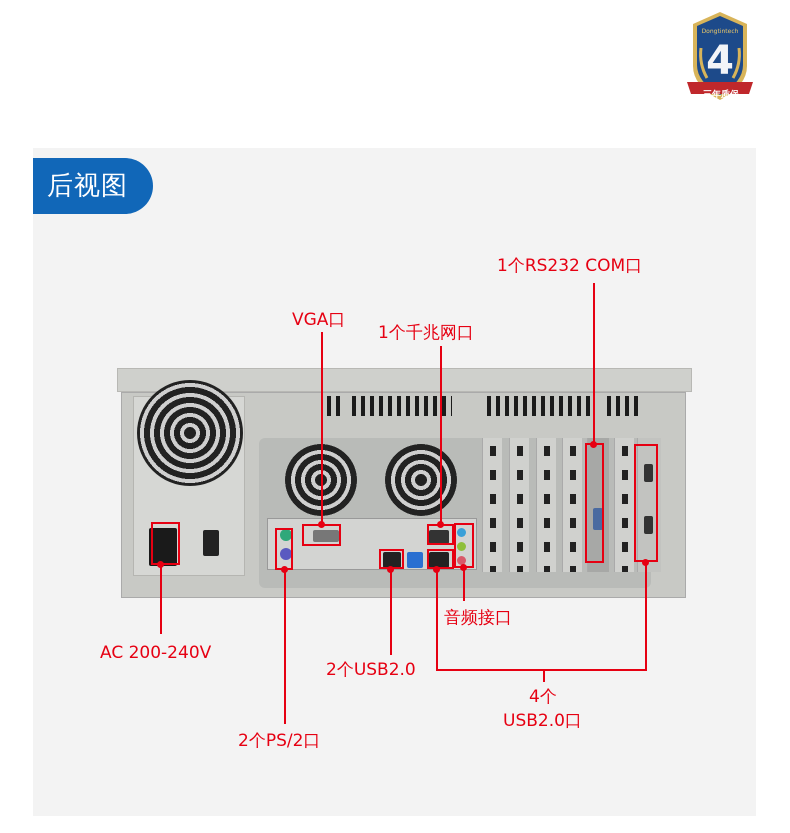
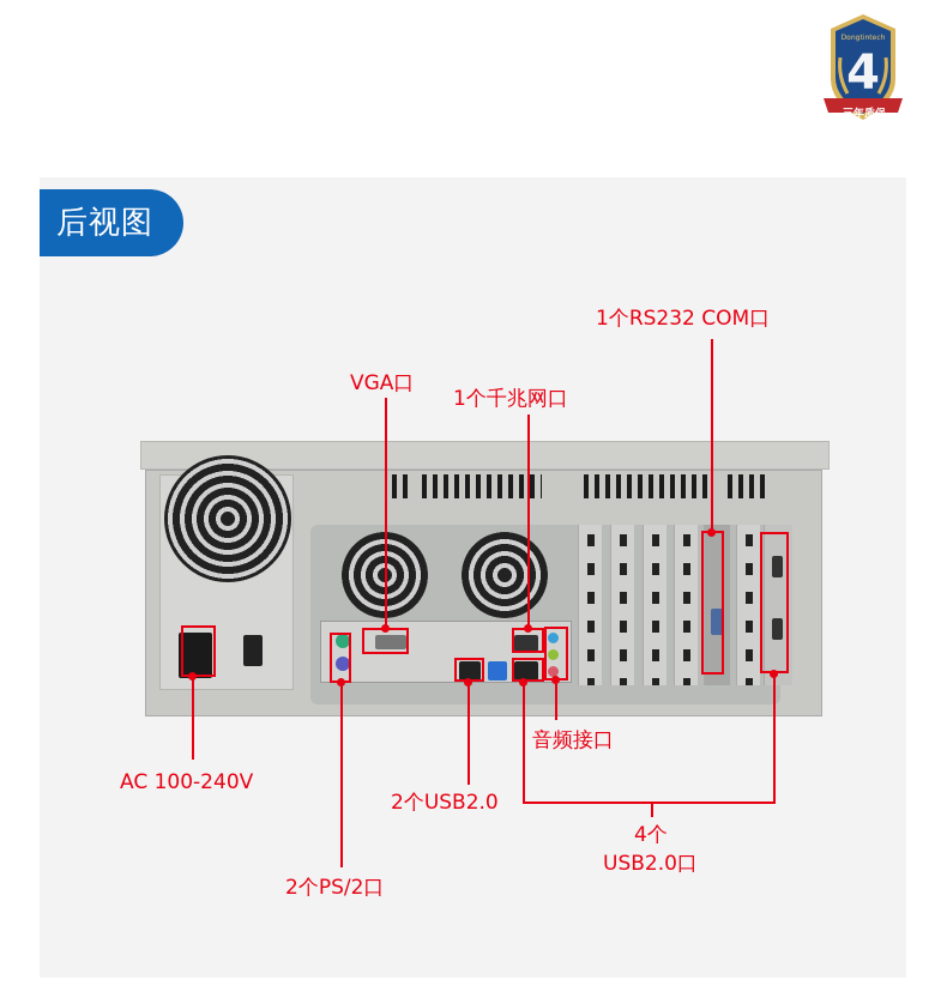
  4
  三年质保
  后视图
  VGA口
  1个千兆网口
  1个RS232 COM口
- AC 200-240V
+ AC 100-240V
  2个USB2.0
  音频接口
  2个PS/2口
  4个
  USB2.0口
